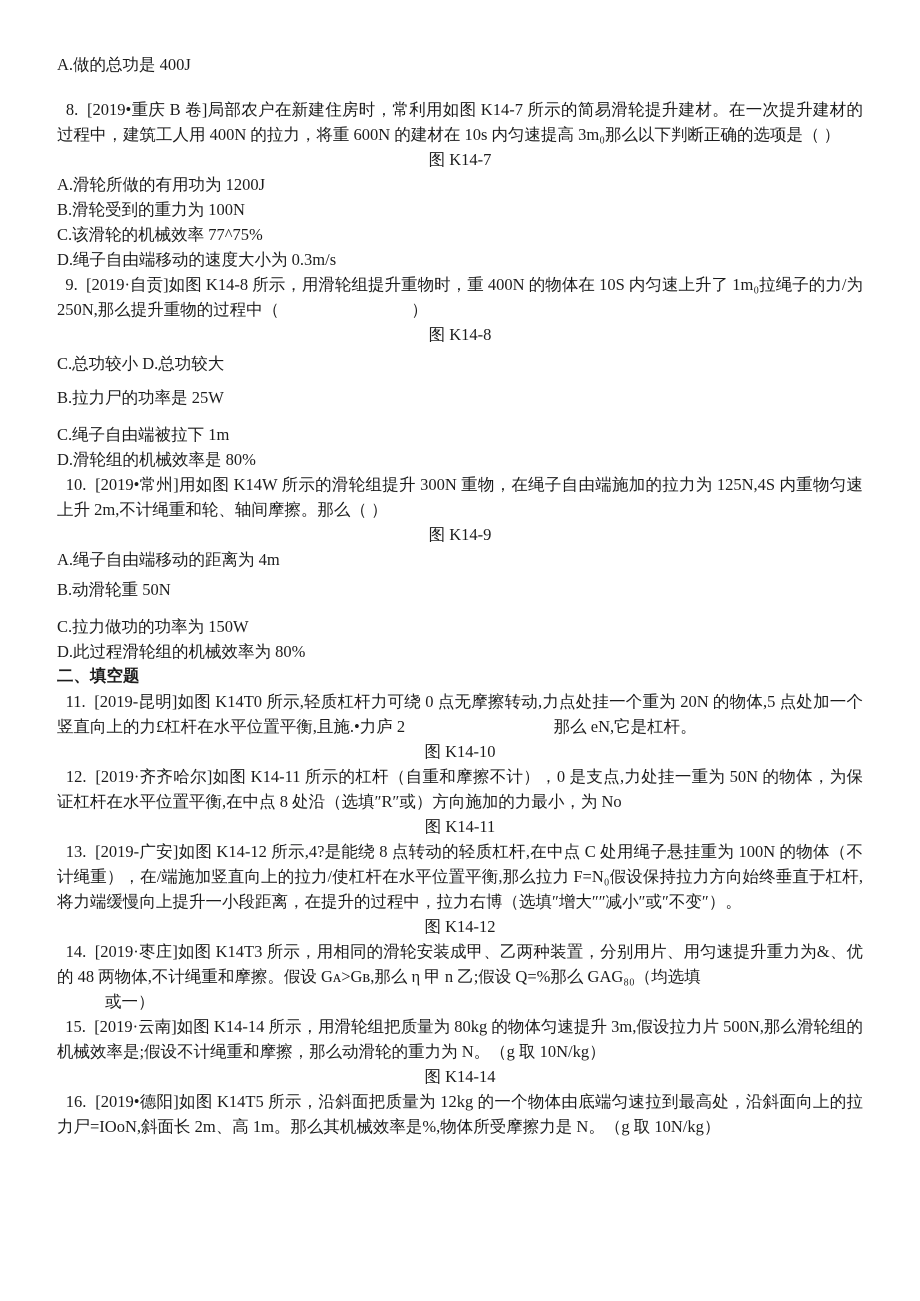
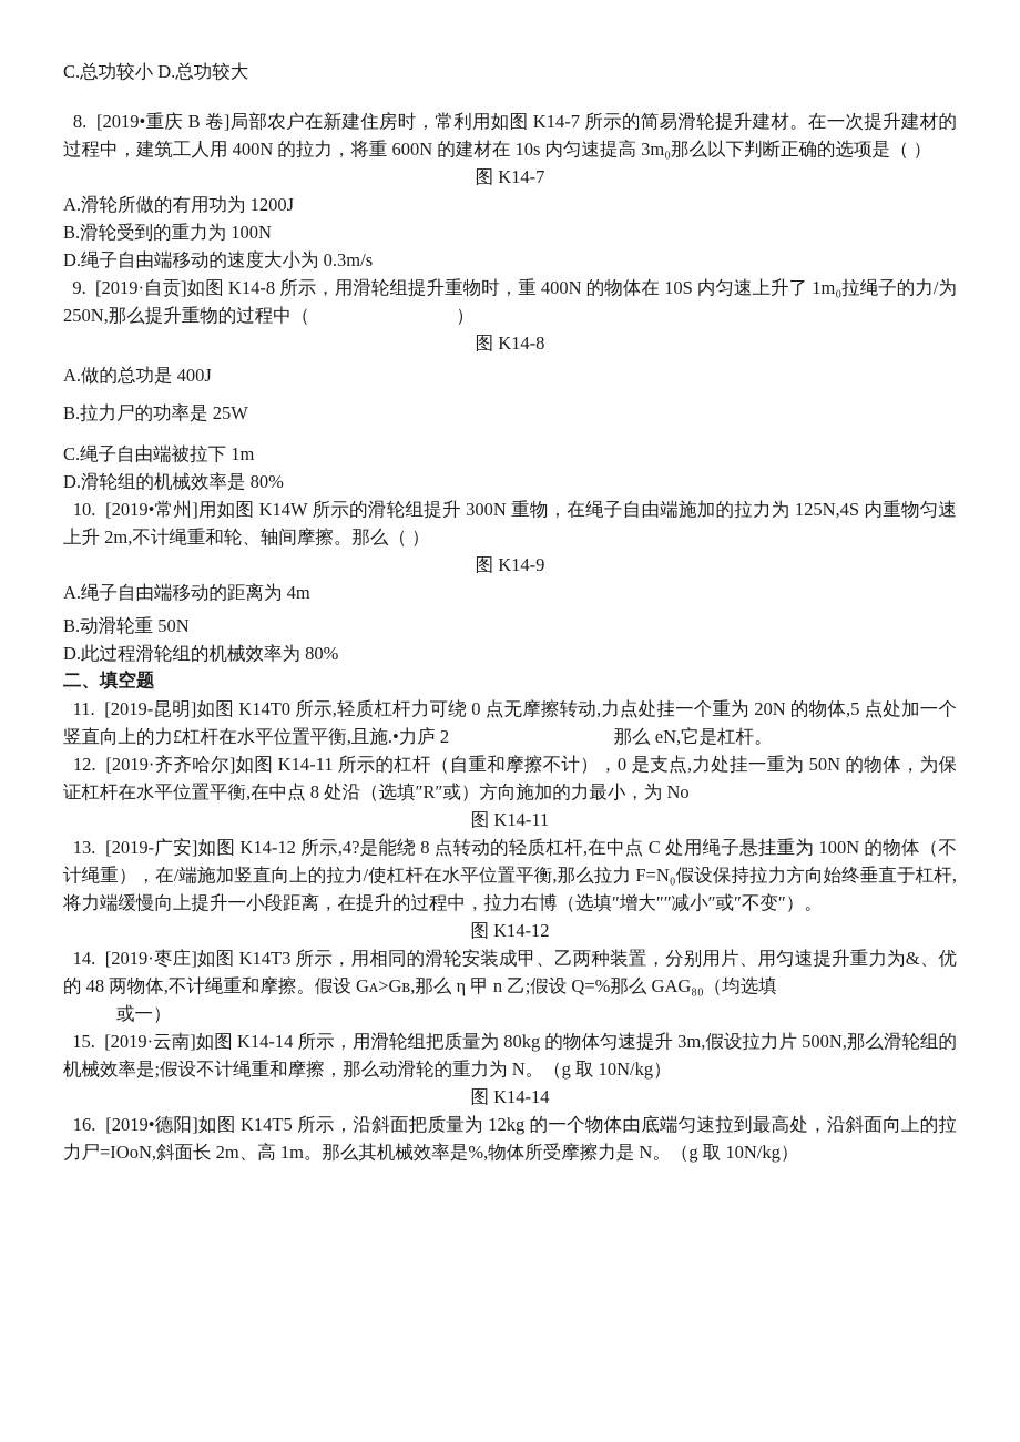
- A.做的总功是 400J
+ C.总功较小 D.总功较大
  8. [2019•重庆 B 卷]局部农户在新建住房时，常利用如图 K14-7 所示的简易滑轮提升建材。在一次提升建材的过程中，建筑工人用 400N 的拉力，将重 600N 的建材在 10s 内匀速提高 3m₀那么以下判断正确的选项是（ ）
  图 K14-7
  A.滑轮所做的有用功为 1200J
  B.滑轮受到的重力为 100N
- C.该滑轮的机械效率 77^75%
  D.绳子自由端移动的速度大小为 0.3m/s
  9. [2019·自贡]如图 K14-8 所示，用滑轮组提升重物时，重 400N 的物体在 10S 内匀速上升了 1m₀拉绳子的力/为 250N,那么提升重物的过程中（ ）
  图 K14-8
- C.总功较小 D.总功较大
+ A.做的总功是 400J
  B.拉力尸的功率是 25W
  C.绳子自由端被拉下 1m
  D.滑轮组的机械效率是 80%
  10. [2019•常州]用如图 K14W 所示的滑轮组提升 300N 重物，在绳子自由端施加的拉力为 125N,4S 内重物匀速上升 2m,不计绳重和轮、轴间摩擦。那么（ ）
  图 K14-9
  A.绳子自由端移动的距离为 4m
  B.动滑轮重 50N
- C.拉力做功的功率为 150W
  D.此过程滑轮组的机械效率为 80%
  二、填空题
  11. [2019-昆明]如图 K14T0 所示,轻质杠杆力可绕 0 点无摩擦转动,力点处挂一个重为 20N 的物体,5 点处加一个竖直向上的力£杠杆在水平位置平衡,且施.•力庐 2 那么 eN,它是杠杆。
- 图 K14-10
  12. [2019·齐齐哈尔]如图 K14-11 所示的杠杆（自重和摩擦不计），0 是支点,力处挂一重为 50N 的物体，为保证杠杆在水平位置平衡,在中点 8 处沿（选填″R″或）方向施加的力最小，为 No
  图 K14-11
  13. [2019-广安]如图 K14-12 所示,4?是能绕 8 点转动的轻质杠杆,在中点 C 处用绳子悬挂重为 100N 的物体（不计绳重），在/端施加竖直向上的拉力/使杠杆在水平位置平衡,那么拉力 F=N₀假设保持拉力方向始终垂直于杠杆,将力端缓慢向上提升一小段距离，在提升的过程中，拉力右博（选填″增大″″减小″或″不变″）。
  图 K14-12
  14. [2019·枣庄]如图 K14T3 所示，用相同的滑轮安装成甲、乙两种装置，分别用片、用匀速提升重力为&、优的 48 两物体,不计绳重和摩擦。假设 Gᴀ>Gʙ,那么 η 甲 n 乙;假设 Q=%那么 GAG₈₀（均选填
  或一）
  15. [2019·云南]如图 K14-14 所示，用滑轮组把质量为 80kg 的物体匀速提升 3m,假设拉力片 500N,那么滑轮组的机械效率是;假设不计绳重和摩擦，那么动滑轮的重力为 N。（g 取 10N/kg）
  图 K14-14
  16. [2019•德阳]如图 K14T5 所示，沿斜面把质量为 12kg 的一个物体由底端匀速拉到最高处，沿斜面向上的拉力尸=IOoN,斜面长 2m、高 1m。那么其机械效率是%,物体所受摩擦力是 N。（g 取 10N/kg）
